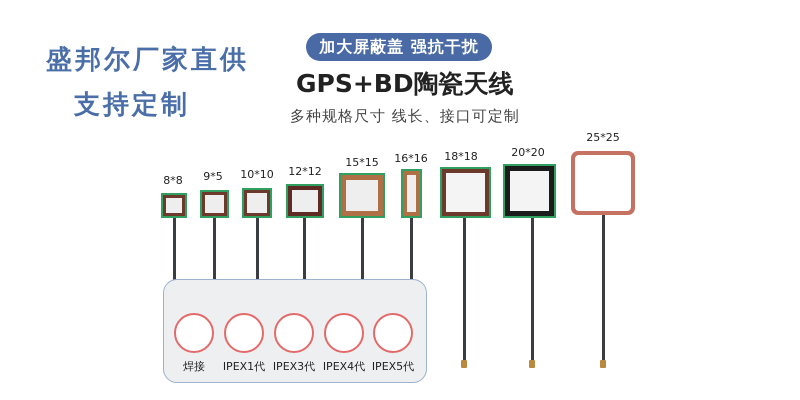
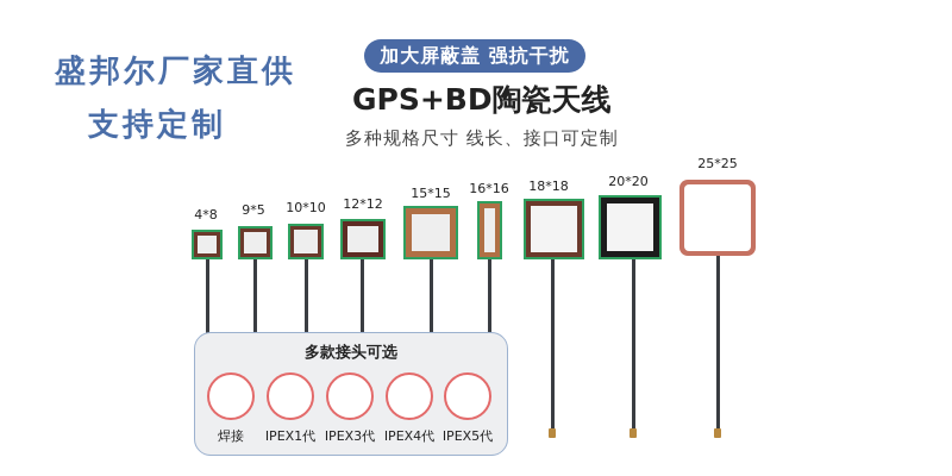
  盛邦尔厂家直供
  支持定制
  加大屏蔽盖 强抗干扰
  GPS+BD陶瓷天线
  多种规格尺寸 线长、接口可定制
- 8*8
+ 4*8
  9*5
  10*10
  12*12
  15*15
  16*16
  18*18
  20*20
  25*25
+ 多款接头可选
  焊接
  IPEX1代
  IPEX3代
  IPEX4代
  IPEX5代
